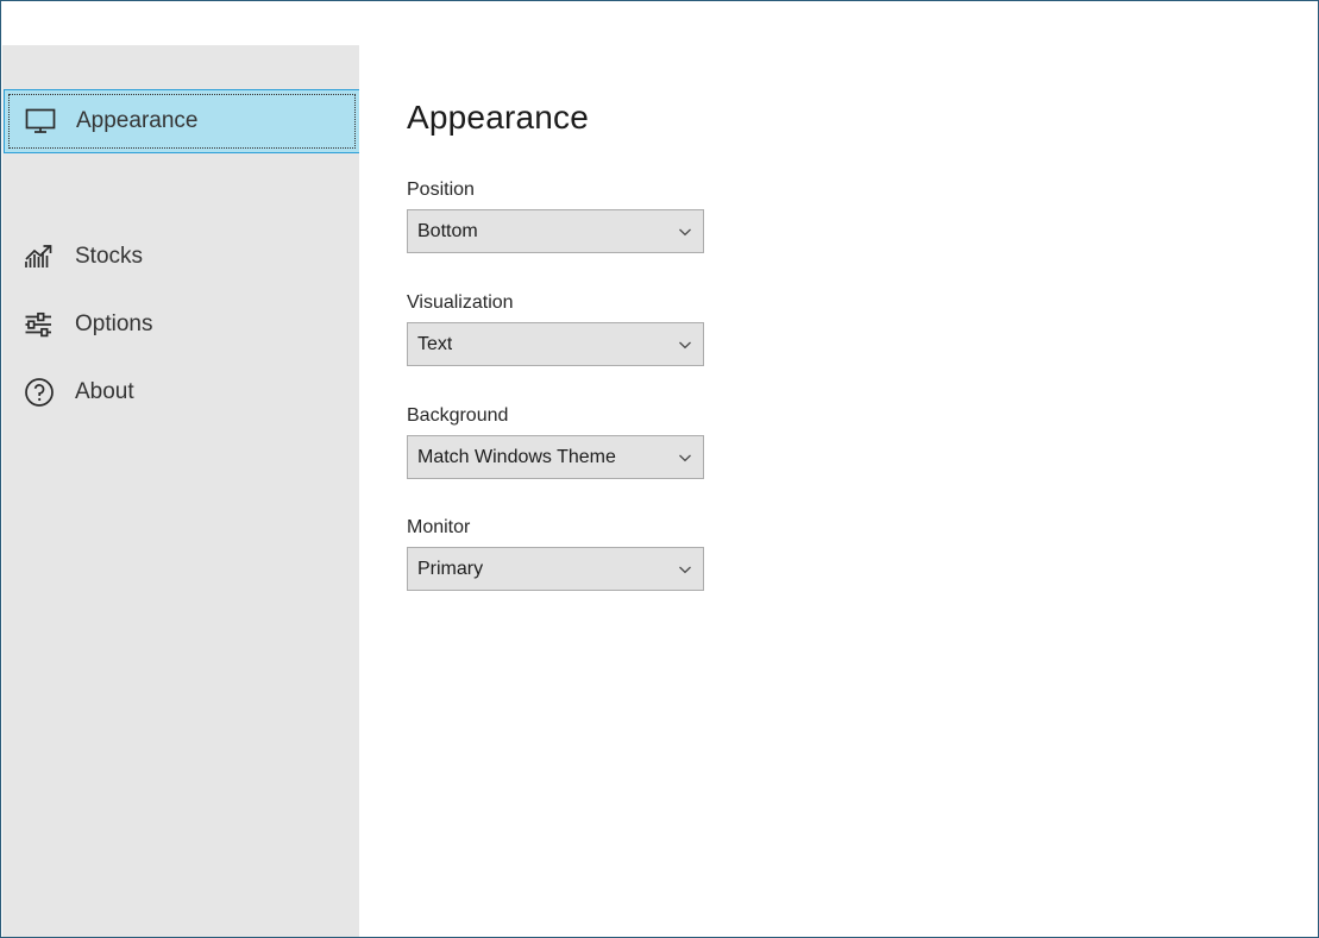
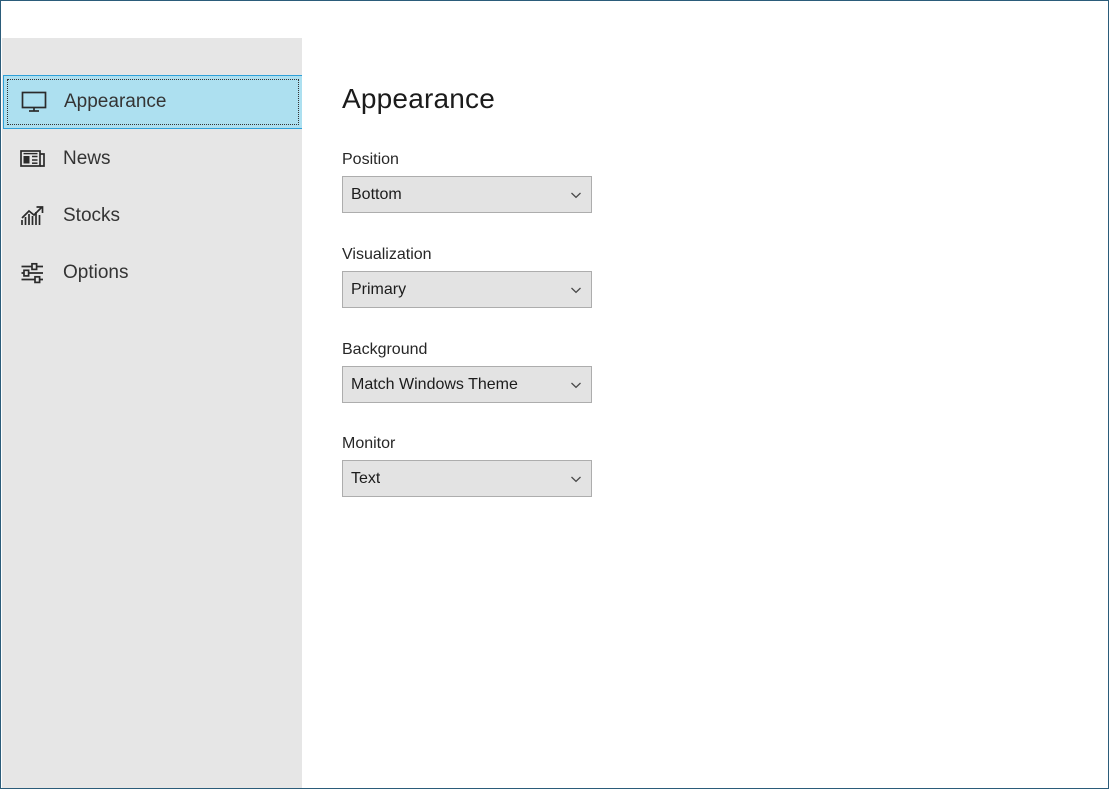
  Appearance
+ News
  Stocks
  Options
- About
  Appearance
  Position
  Bottom
  Visualization
- Text
+ Primary
  Background
  Match Windows Theme
  Monitor
- Primary
+ Text
